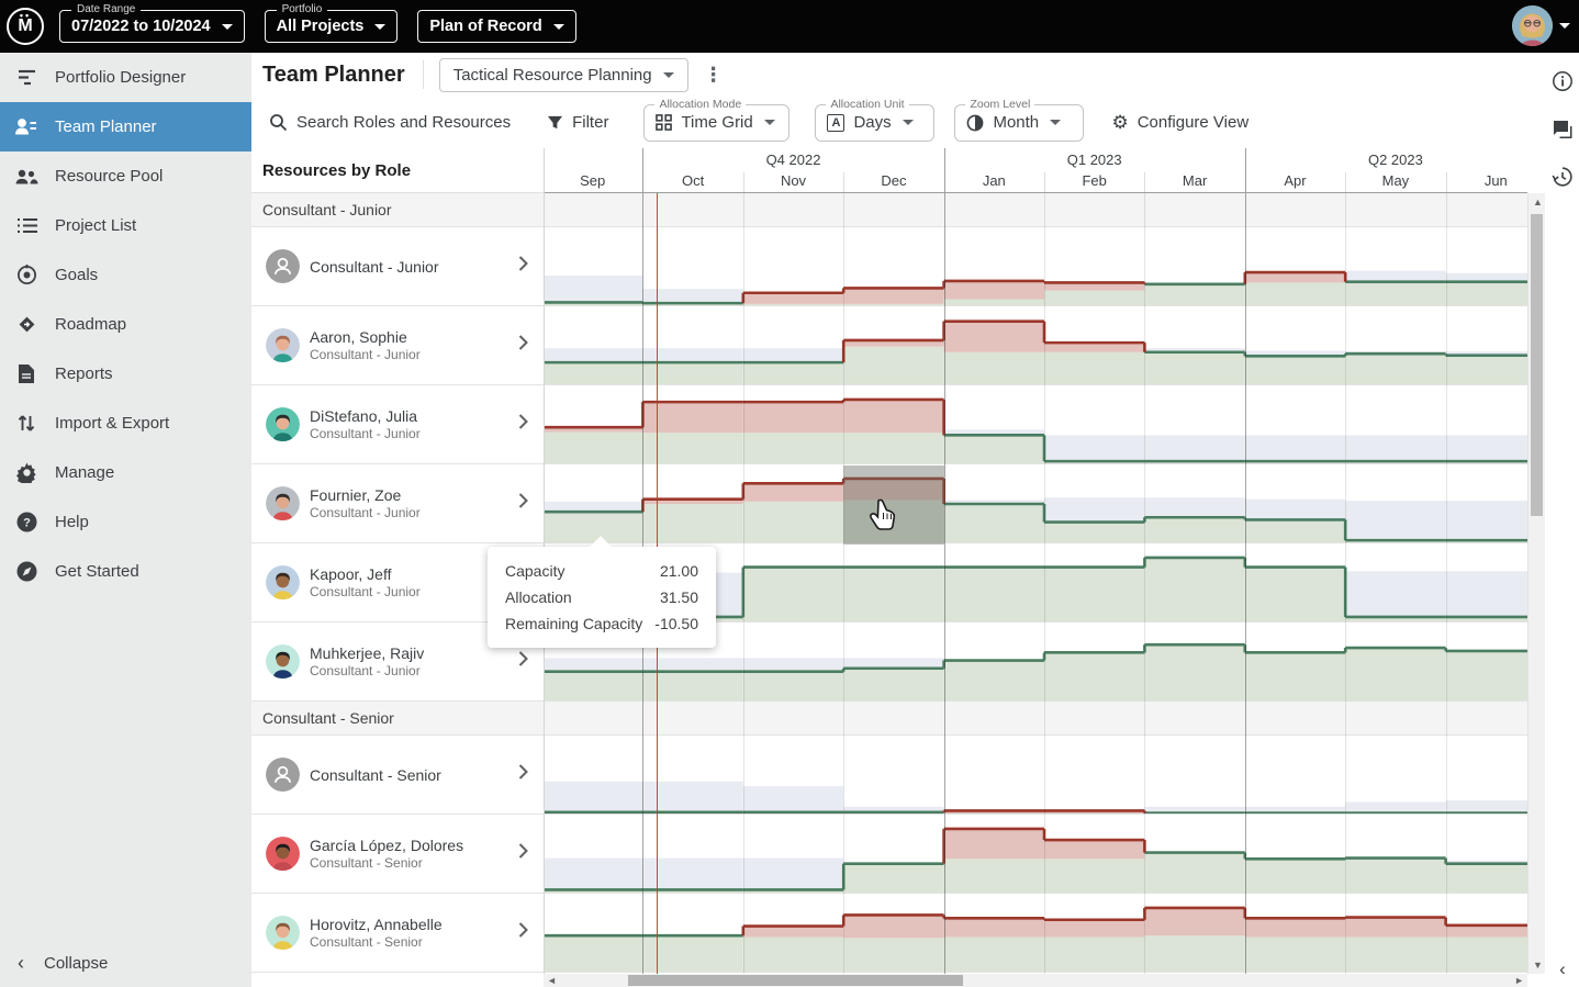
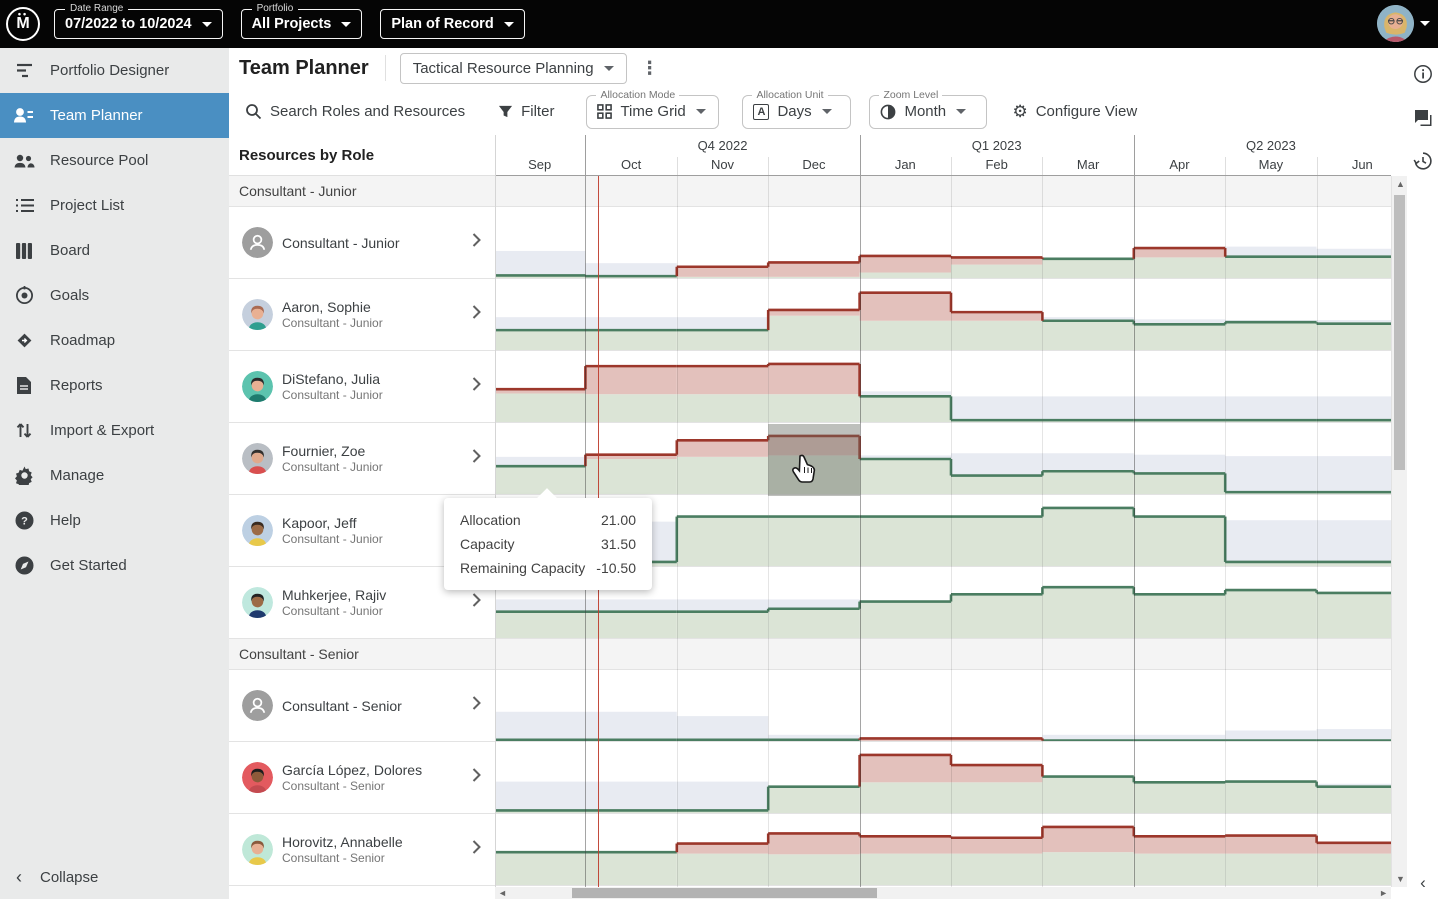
  ••
  M
  Date Range
  07/2022 to 10/2024
  Portfolio
  All Projects
  Plan of Record
  Portfolio Designer
  Team Planner
  Resource Pool
  Project List
+ Board
  Goals
  Roadmap
  Reports
  Import & Export
  Manage
  ?
  Help
  Get Started
  ‹
  Collapse
  Team Planner
  Tactical Resource Planning
  ⋮
  Search Roles and Resources
  Filter
  Allocation Mode
  Time Grid
  Allocation Unit
  A
  Days
  Zoom Level
  Month
  ⚙
  Configure View
  Resources by Role
  Q4 2022
  Q1 2023
  Q2 2023
  Sep
  Oct
  Nov
  Dec
  Jan
  Feb
  Mar
  Apr
  May
  Jun
  Consultant - Junior
  Consultant - Junior
  Aaron, Sophie
  Consultant - Junior
  DiStefano, Julia
  Consultant - Junior
  Fournier, Zoe
  Consultant - Junior
  Kapoor, Jeff
  Consultant - Junior
  Muhkerjee, Rajiv
  Consultant - Junior
  Consultant - Senior
  Consultant - Senior
  García López, Dolores
  Consultant - Senior
  Horovitz, Annabelle
  Consultant - Senior
- Capacity
+ Allocation
  21.00
- Allocation
+ Capacity
  31.50
  Remaining Capacity
  -10.50
  ▲
  ▼
  ◄
  ►
  ‹
